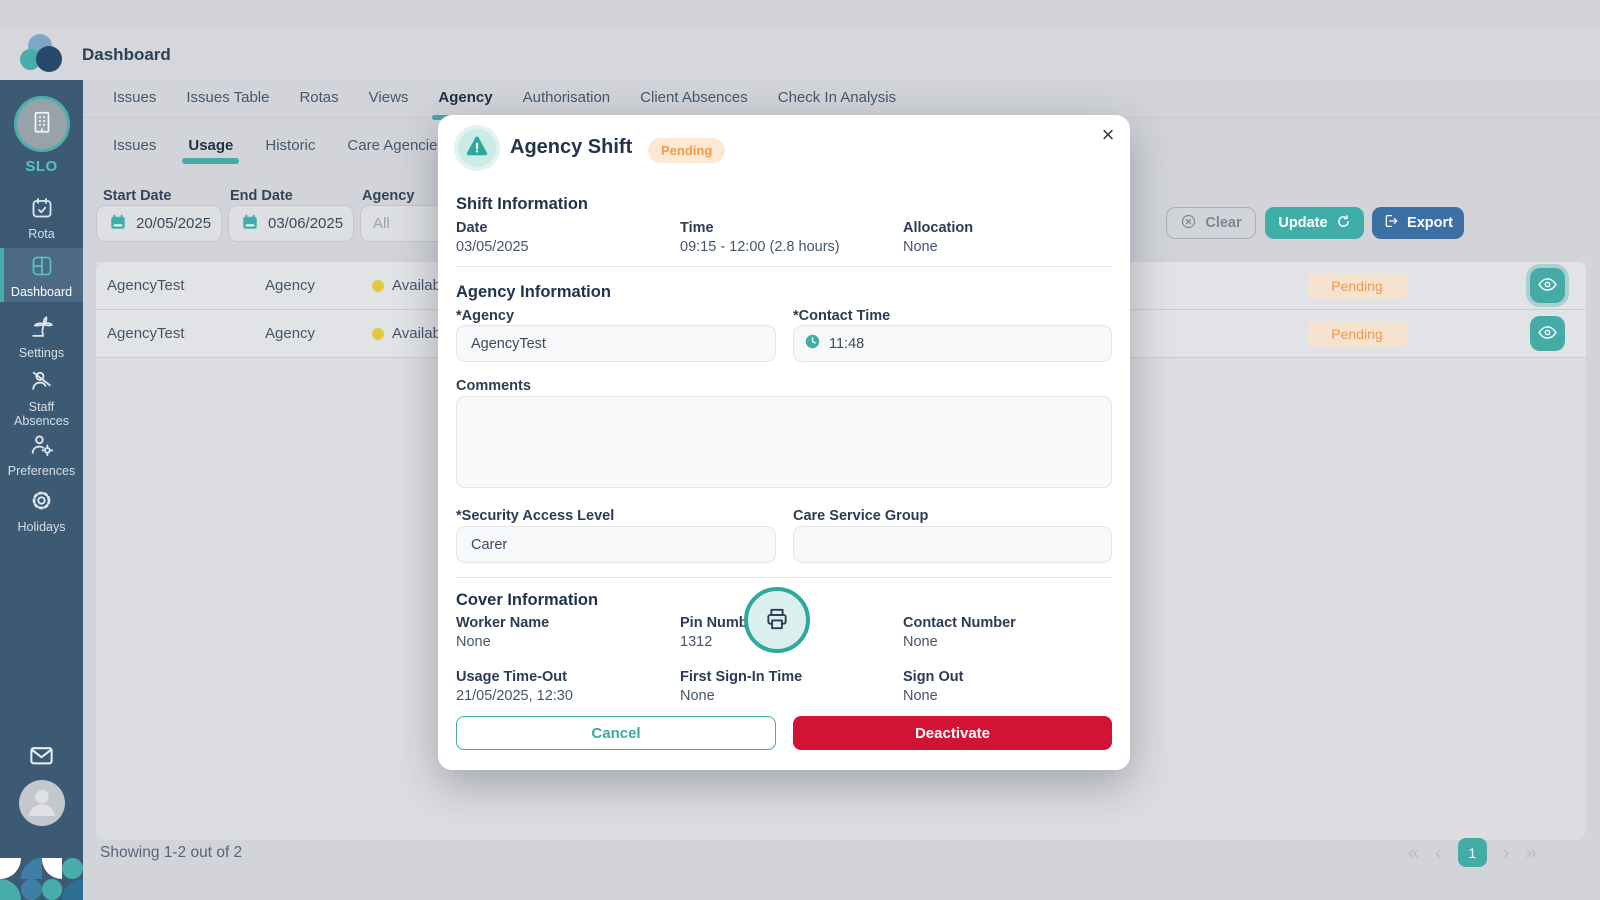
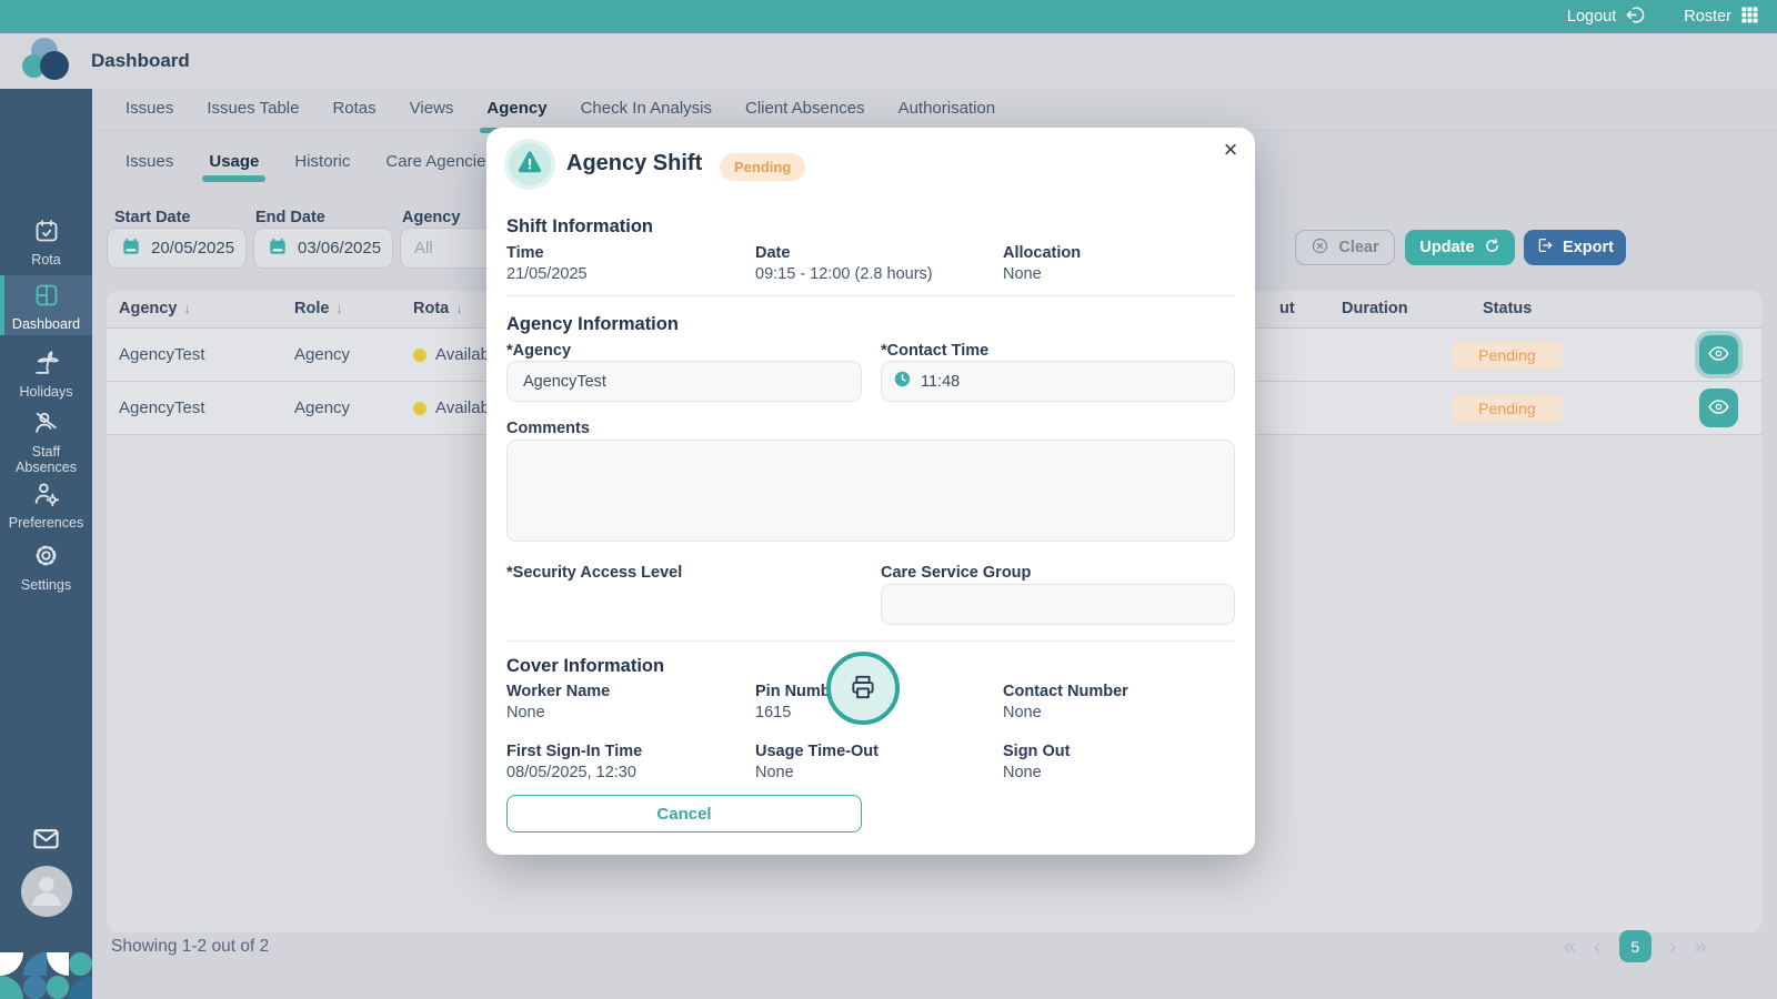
+ Logout
+ Roster
  Dashboard
- SLO
  Rota
  Dashboard
- Settings
+ Holidays
  Staff Absences
  Preferences
- Holidays
+ Settings
  Issues
  Issues Table
  Rotas
  Views
  Agency
- Authorisation
+ Check In Analysis
  Client Absences
- Check In Analysis
+ Authorisation
  Issues
  Usage
  Historic
  Care Agencie
  Start Date
  End Date
  Agency
  20/05/2025
  03/06/2025
  All
  Clear
  Update
  Export
+ Agency ↓
+ Role ↓
+ Rota ↓
+ ut
+ Duration
+ Status
  AgencyTest
  Agency
  Availab
  Pending
  AgencyTest
  Agency
  Availab
  Pending
  Showing 1-2 out of 2
  «
  ‹
- 1
+ 5
  ›
  »
  Agency Shift
  Pending
  ×
  Shift Information
- Date
+ Time
- 03/05/2025
+ 21/05/2025
- Time
+ Date
  09:15 - 12:00 (2.8 hours)
  Allocation
  None
  Agency Information
  *Agency
  AgencyTest
  *Contact Time
  11:48
  Comments
  *Security Access Level
- Carer
  Care Service Group
  Cover Information
  Worker Name
  None
- 1312
+ 1615
  Contact Number
  None
- Usage Time-Out
+ First Sign-In Time
- 21/05/2025, 12:30
+ 08/05/2025, 12:30
- First Sign-In Time
+ Usage Time-Out
  None
  Sign Out
  None
  Cancel
- Deactivate
